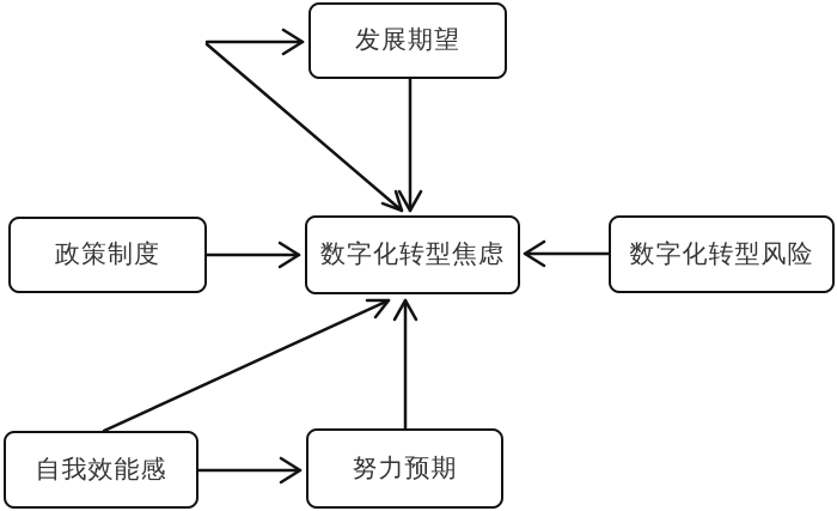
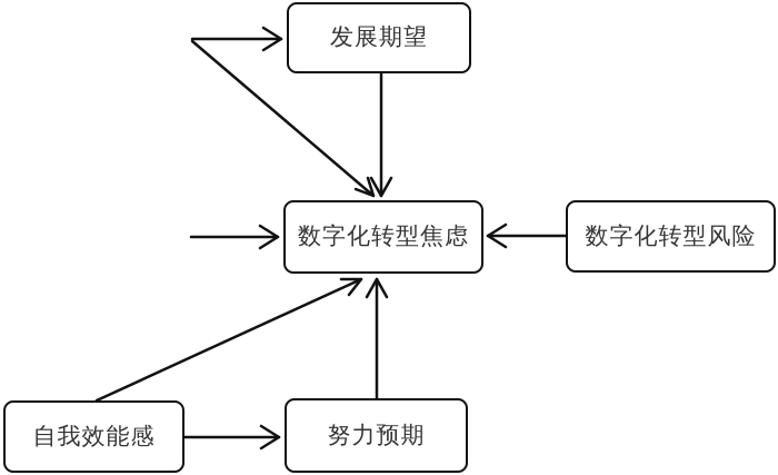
  发展期望
- 政策制度
  数字化转型焦虑
  数字化转型风险
  自我效能感
  努力预期
